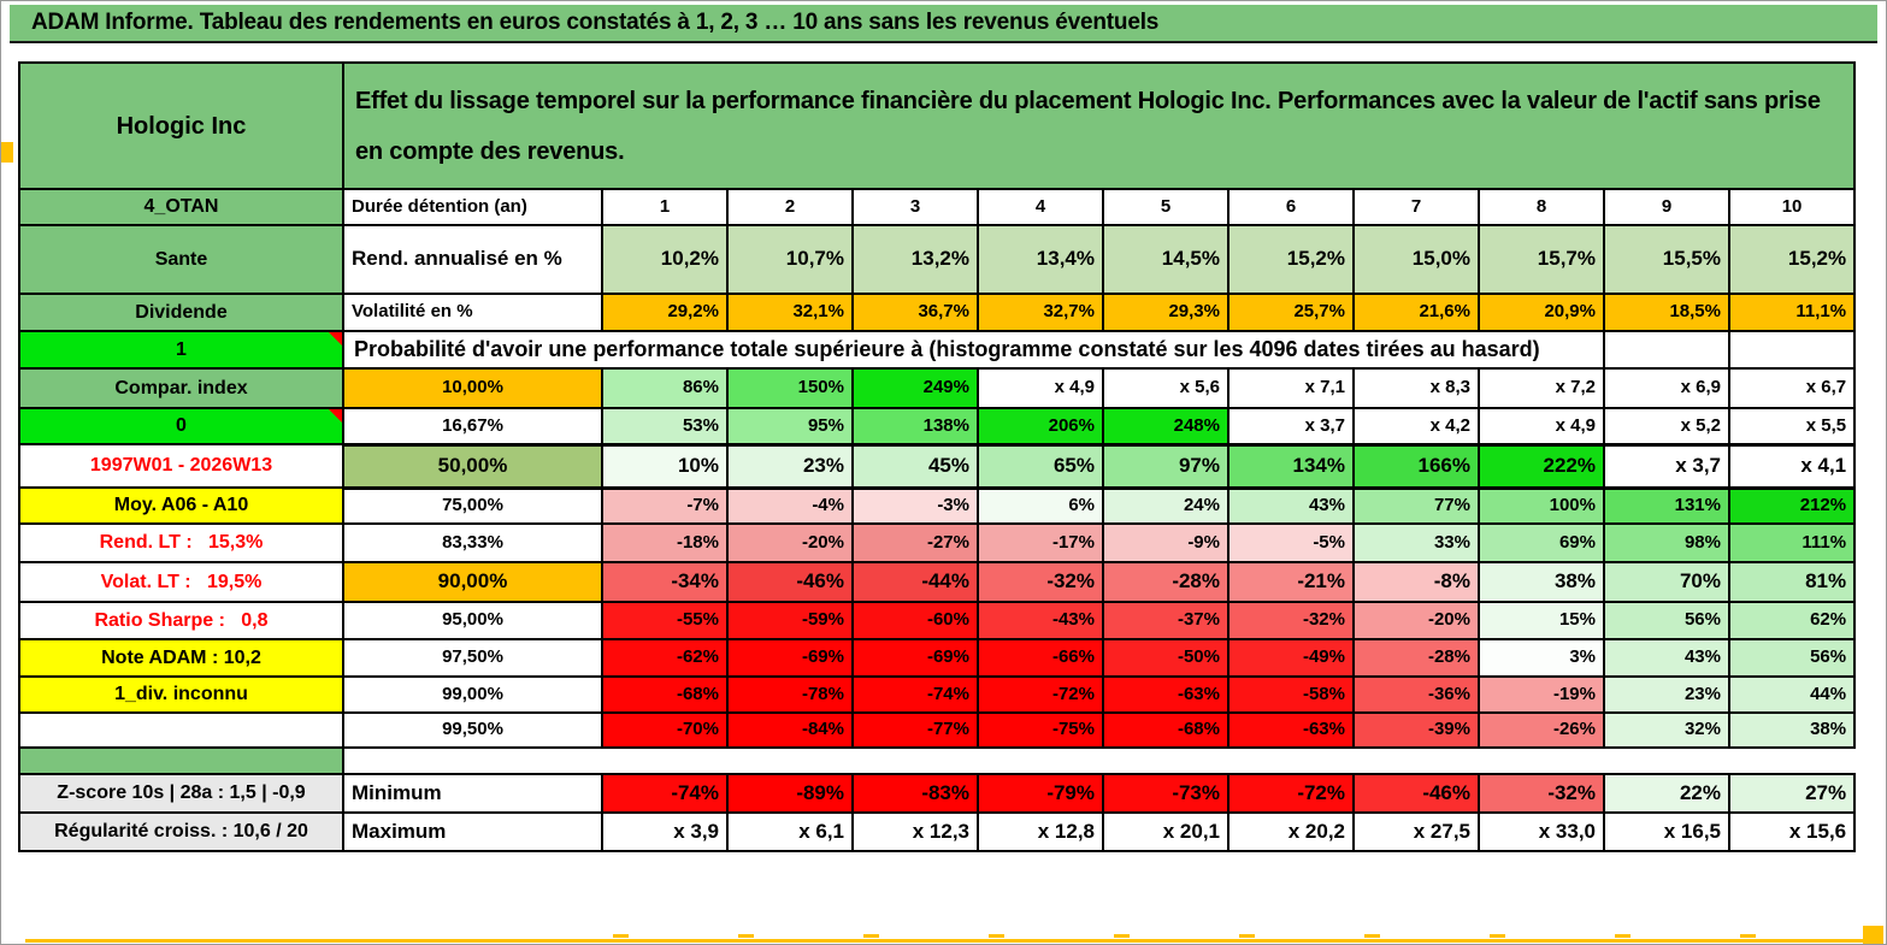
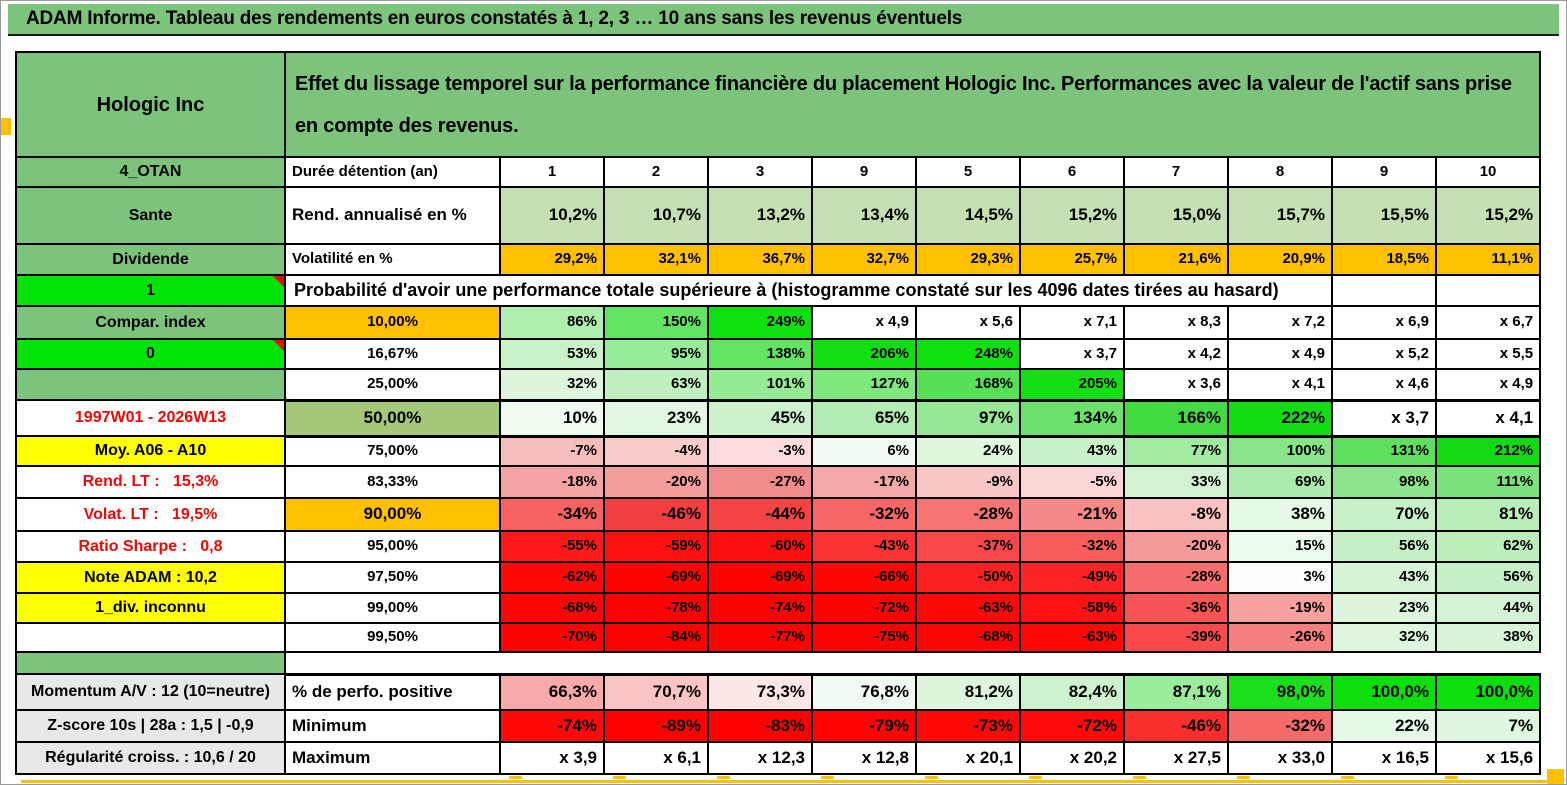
  ADAM Informe. Tableau des rendements en euros constatés à 1, 2, 3 … 10 ans sans les revenus éventuels
  Hologic Inc	Effet du lissage temporel sur la performance financière du placement Hologic Inc. Performances avec la valeur de l'actif sans prise en compte des revenus.
- 4_OTAN	Durée détention (an)	1	2	3	4	5	6	7	8	9	10
+ 4_OTAN	Durée détention (an)	1	2	3	9	5	6	7	8	9	10
  Sante	Rend. annualisé en %	10,2%	10,7%	13,2%	13,4%	14,5%	15,2%	15,0%	15,7%	15,5%	15,2%
  Dividende	Volatilité en %	29,2%	32,1%	36,7%	32,7%	29,3%	25,7%	21,6%	20,9%	18,5%	11,1%
  1	Probabilité d'avoir une performance totale supérieure à (histogramme constaté sur les 4096 dates tirées au hasard)
  Compar. index	10,00%	86%	150%	249%	x 4,9	x 5,6	x 7,1	x 8,3	x 7,2	x 6,9	x 6,7
  0	16,67%	53%	95%	138%	206%	248%	x 3,7	x 4,2	x 4,9	x 5,2	x 5,5
+ 	25,00%	32%	63%	101%	127%	168%	205%	x 3,6	x 4,1	x 4,6	x 4,9
  1997W01 - 2026W13	50,00%	10%	23%	45%	65%	97%	134%	166%	222%	x 3,7	x 4,1
  Moy. A06 - A10	75,00%	-7%	-4%	-3%	6%	24%	43%	77%	100%	131%	212%
  Rend. LT : 15,3%	83,33%	-18%	-20%	-27%	-17%	-9%	-5%	33%	69%	98%	111%
  Volat. LT : 19,5%	90,00%	-34%	-46%	-44%	-32%	-28%	-21%	-8%	38%	70%	81%
  Ratio Sharpe : 0,8	95,00%	-55%	-59%	-60%	-43%	-37%	-32%	-20%	15%	56%	62%
  Note ADAM : 10,2	97,50%	-62%	-69%	-69%	-66%	-50%	-49%	-28%	3%	43%	56%
  1_div. inconnu	99,00%	-68%	-78%	-74%	-72%	-63%	-58%	-36%	-19%	23%	44%
  	99,50%	-70%	-84%	-77%	-75%	-68%	-63%	-39%	-26%	32%	38%
+ Momentum A/V : 12 (10=neutre)	% de perfo. positive	66,3%	70,7%	73,3%	76,8%	81,2%	82,4%	87,1%	98,0%	100,0%	100,0%
- Z-score 10s | 28a : 1,5 | -0,9	Minimum	-74%	-89%	-83%	-79%	-73%	-72%	-46%	-32%	22%	27%
+ Z-score 10s | 28a : 1,5 | -0,9	Minimum	-74%	-89%	-83%	-79%	-73%	-72%	-46%	-32%	22%	7%
  Régularité croiss. : 10,6 / 20	Maximum	x 3,9	x 6,1	x 12,3	x 12,8	x 20,1	x 20,2	x 27,5	x 33,0	x 16,5	x 15,6
